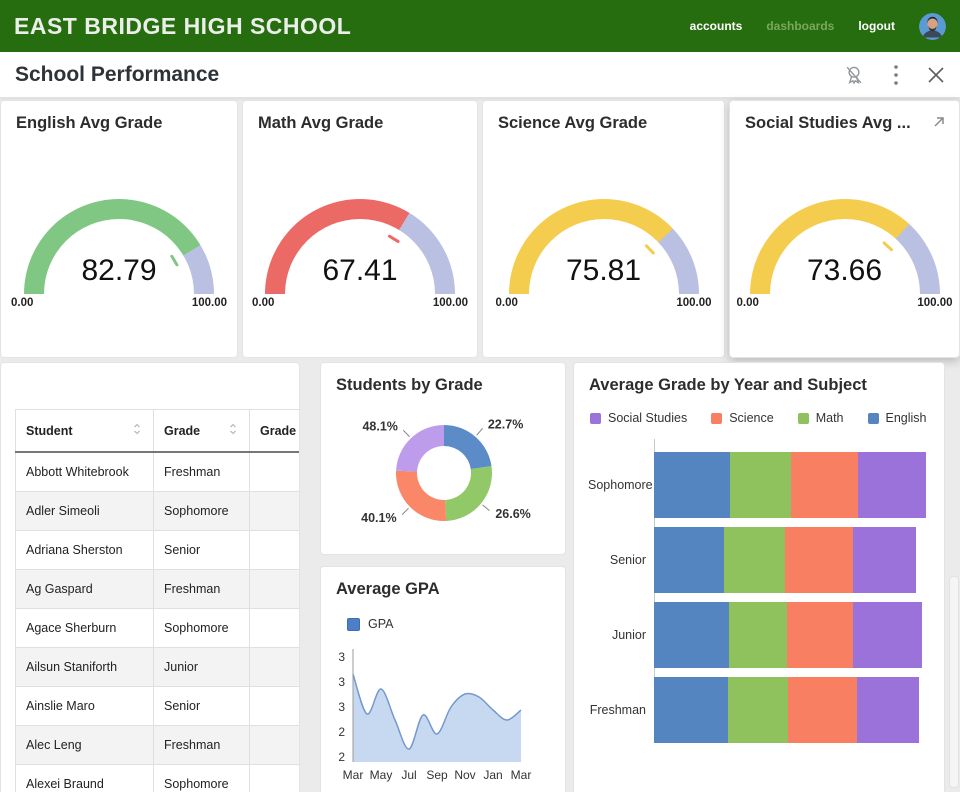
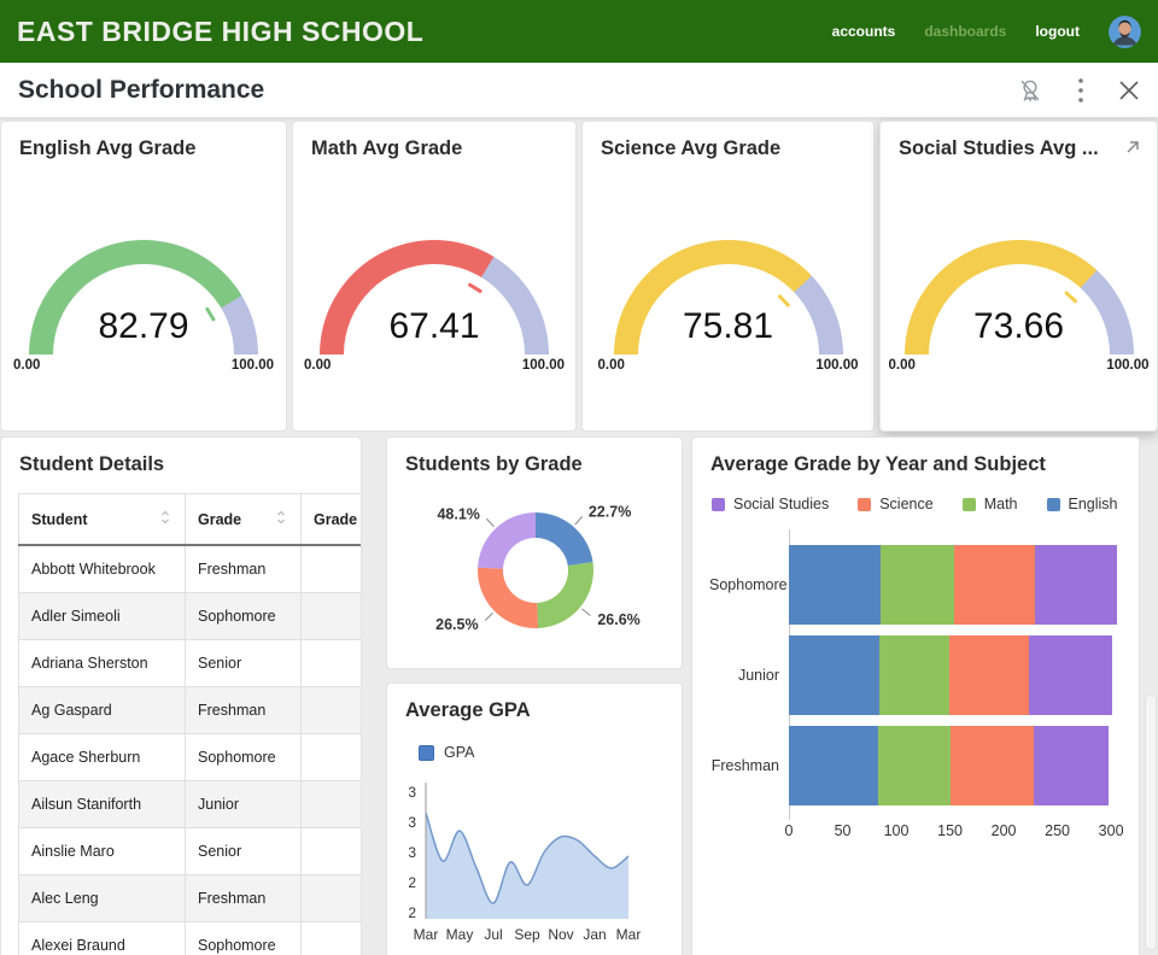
  EAST BRIDGE HIGH SCHOOL
  accounts
  dashboards
  logout
  School Performance
  English Avg Grade
  82.79
  0.00
  100.00
  Math Avg Grade
  67.41
  0.00
  100.00
  Science Avg Grade
  75.81
  0.00
  100.00
  Social Studies Avg ...
  73.66
  0.00
  100.00
+ Student Details
  Student	Grade	Grade
  Abbott Whitebrook	Freshman
  Adler Simeoli	Sophomore
  Adriana Sherston	Senior
  Ag Gaspard	Freshman
  Agace Sherburn	Sophomore
  Ailsun Staniforth	Junior
  Ainslie Maro	Senior
  Alec Leng	Freshman
  Alexei Braund	Sophomore
  Students by Grade
  22.7%
  26.6%
- 40.1%
+ 26.5%
  48.1%
  Average GPA
  GPA
  3
  3
  3
  2
  2
  Mar
  May
  Jul
  Sep
  Nov
  Jan
  Mar
  Average Grade by Year and Subject
  Social Studies
  Science
  Math
  English
  Sophomore
- Senior
  Junior
  Freshman
+ 0
+ 50
+ 100
+ 150
+ 200
+ 250
+ 300
